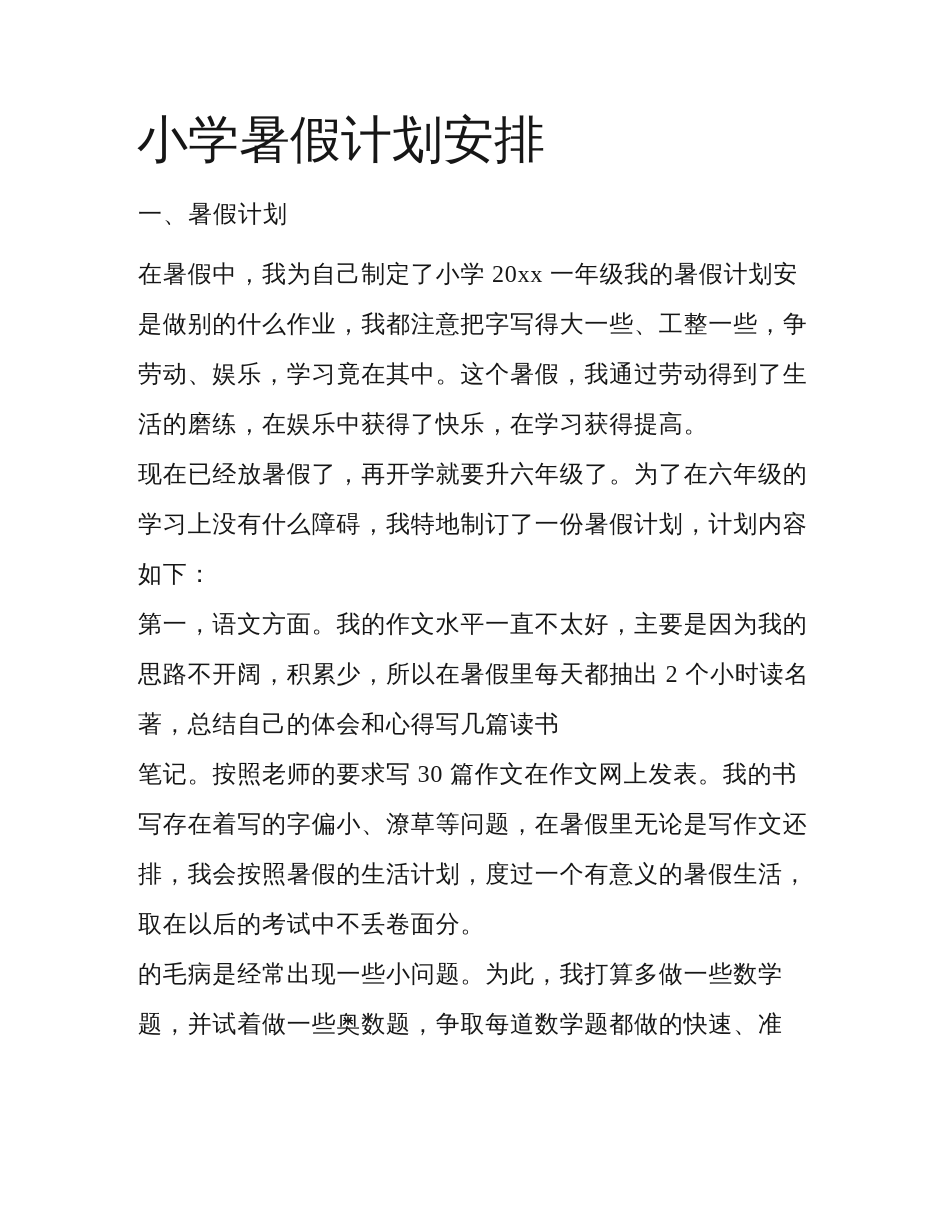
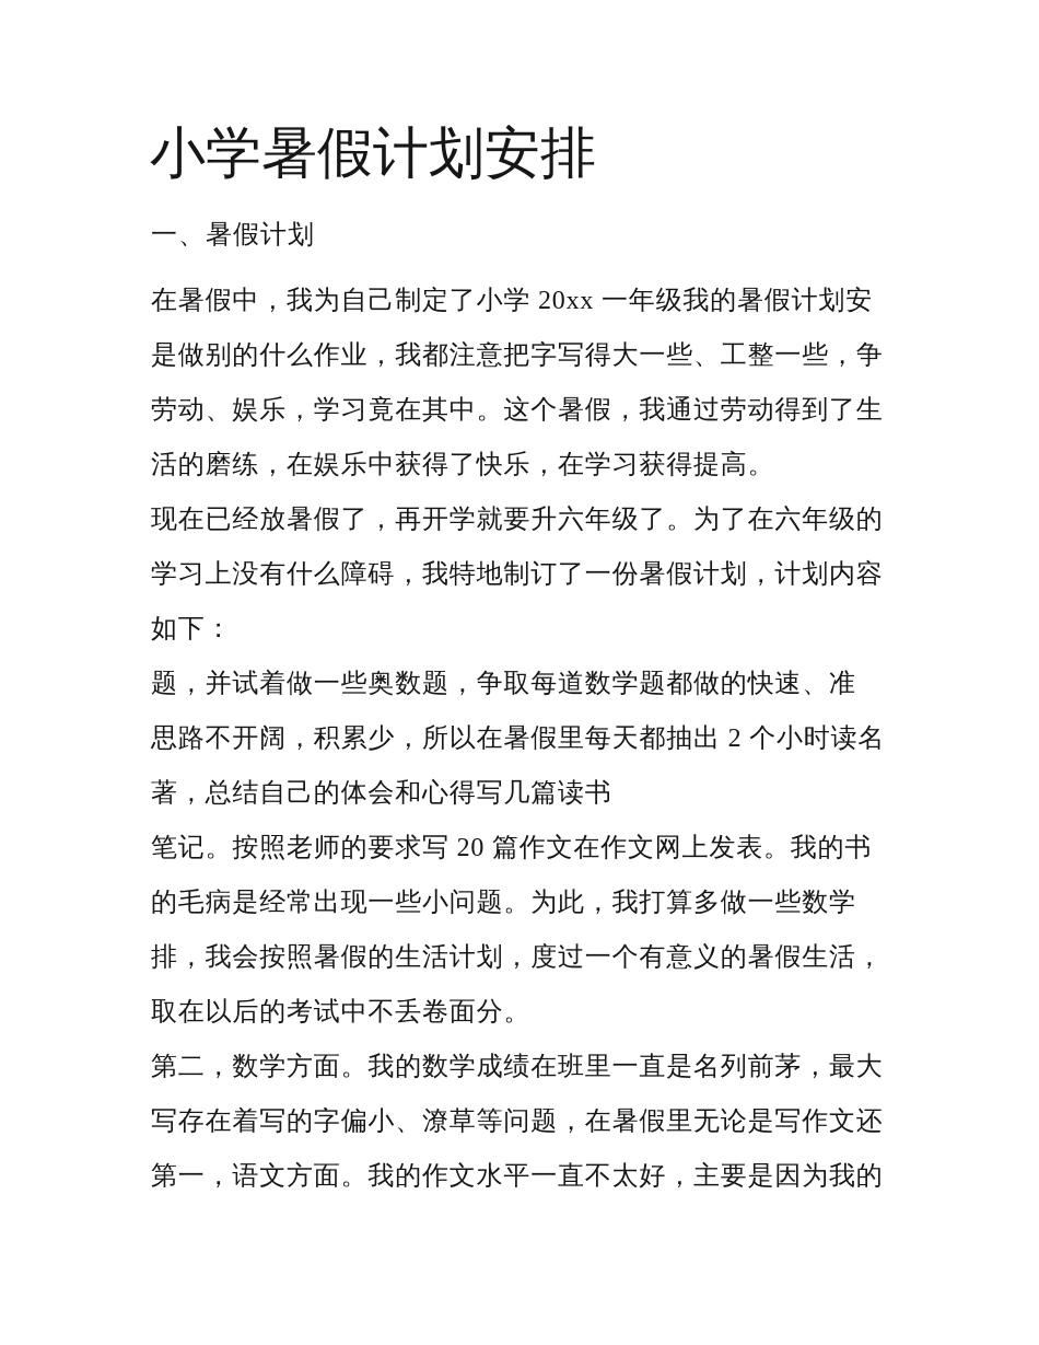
  小学暑假计划安排
  一、暑假计划
  在暑假中，我为自己制定了小学 20xx 一年级我的暑假计划安
  是做别的什么作业，我都注意把字写得大一些、工整一些，争
  劳动、娱乐，学习竟在其中。这个暑假，我通过劳动得到了生
  活的磨练，在娱乐中获得了快乐，在学习获得提高。
  现在已经放暑假了，再开学就要升六年级了。为了在六年级的
  学习上没有什么障碍，我特地制订了一份暑假计划，计划内容
  如下：
- 第一，语文方面。我的作文水平一直不太好，主要是因为我的
+ 题，并试着做一些奥数题，争取每道数学题都做的快速、准
  思路不开阔，积累少，所以在暑假里每天都抽出 2 个小时读名
  著，总结自己的体会和心得写几篇读书
- 笔记。按照老师的要求写 30 篇作文在作文网上发表。我的书
+ 笔记。按照老师的要求写 20 篇作文在作文网上发表。我的书
- 写存在着写的字偏小、潦草等问题，在暑假里无论是写作文还
+ 的毛病是经常出现一些小问题。为此，我打算多做一些数学
  排，我会按照暑假的生活计划，度过一个有意义的暑假生活，
  取在以后的考试中不丢卷面分。
+ 第二，数学方面。我的数学成绩在班里一直是名列前茅，最大
- 的毛病是经常出现一些小问题。为此，我打算多做一些数学
+ 写存在着写的字偏小、潦草等问题，在暑假里无论是写作文还
- 题，并试着做一些奥数题，争取每道数学题都做的快速、准
+ 第一，语文方面。我的作文水平一直不太好，主要是因为我的
